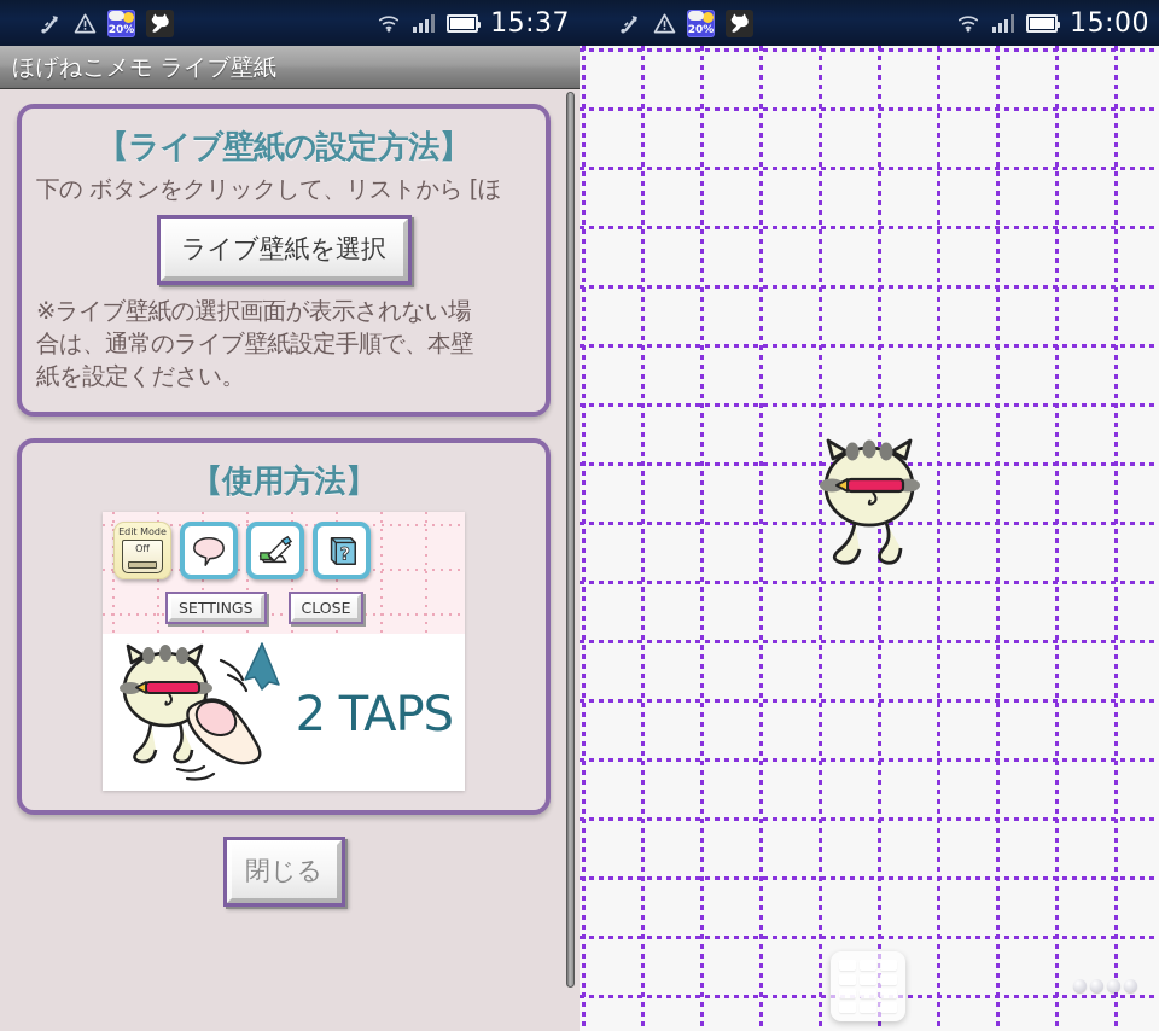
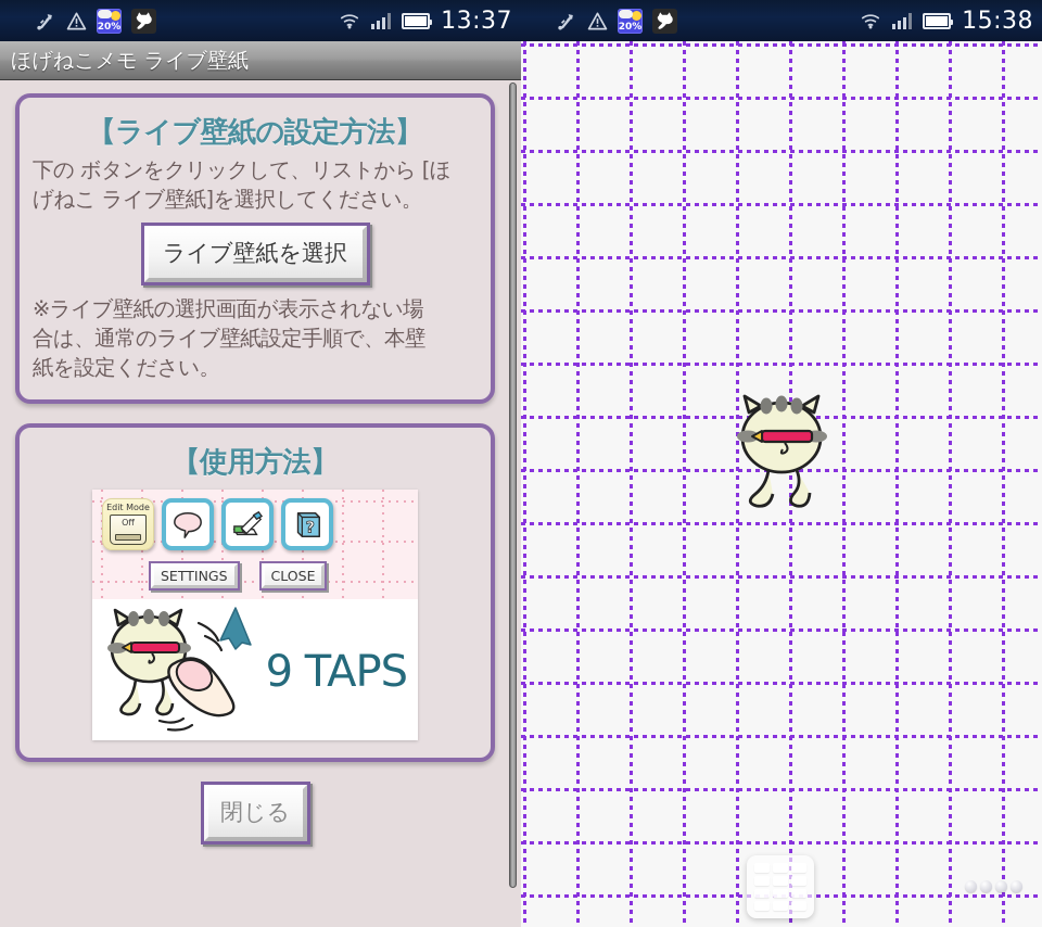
  20%
- 15:37
+ 13:37
  ほげねこメモ ライブ壁紙
  【ライブ壁紙の設定方法】
  下の ボタンをクリックして、リストから [ほ
+ げねこ ライブ壁紙]を選択してください。
  ライブ壁紙を選択
  ※ライブ壁紙の選択画面が表示されない場
  合は、通常のライブ壁紙設定手順で、本壁
  紙を設定ください。
  【使用方法】
  Edit Mode
  Off
  ?
  SETTINGS
  CLOSE
- 2 TAPS
+ 9 TAPS
  閉じる
  20%
- 15:00
+ 15:38
